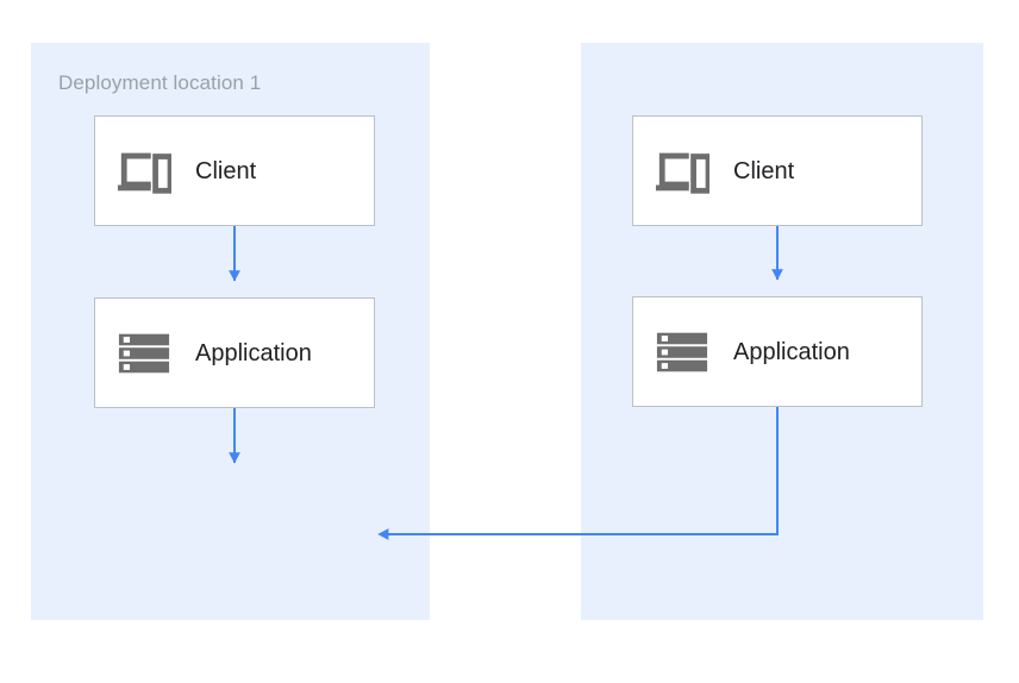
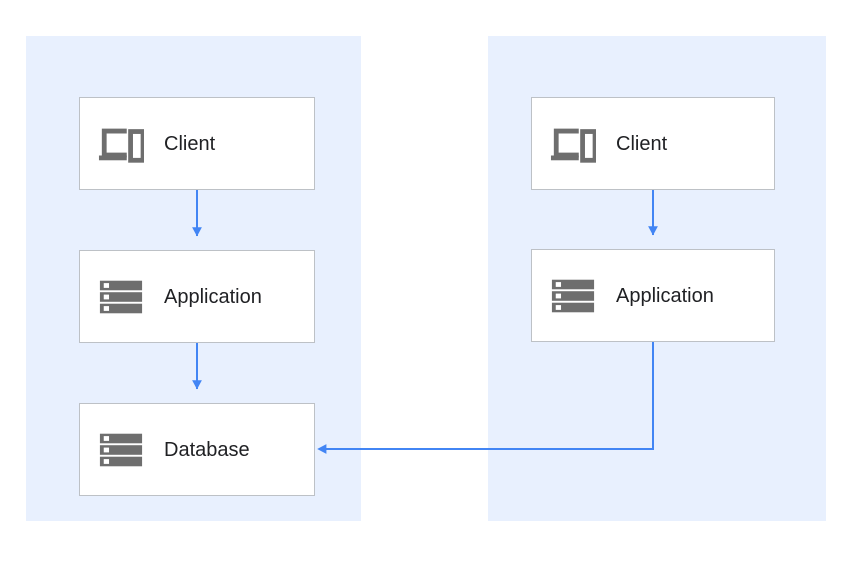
- Deployment location 1
  Client
  Application
+ Database
  Client
  Application
